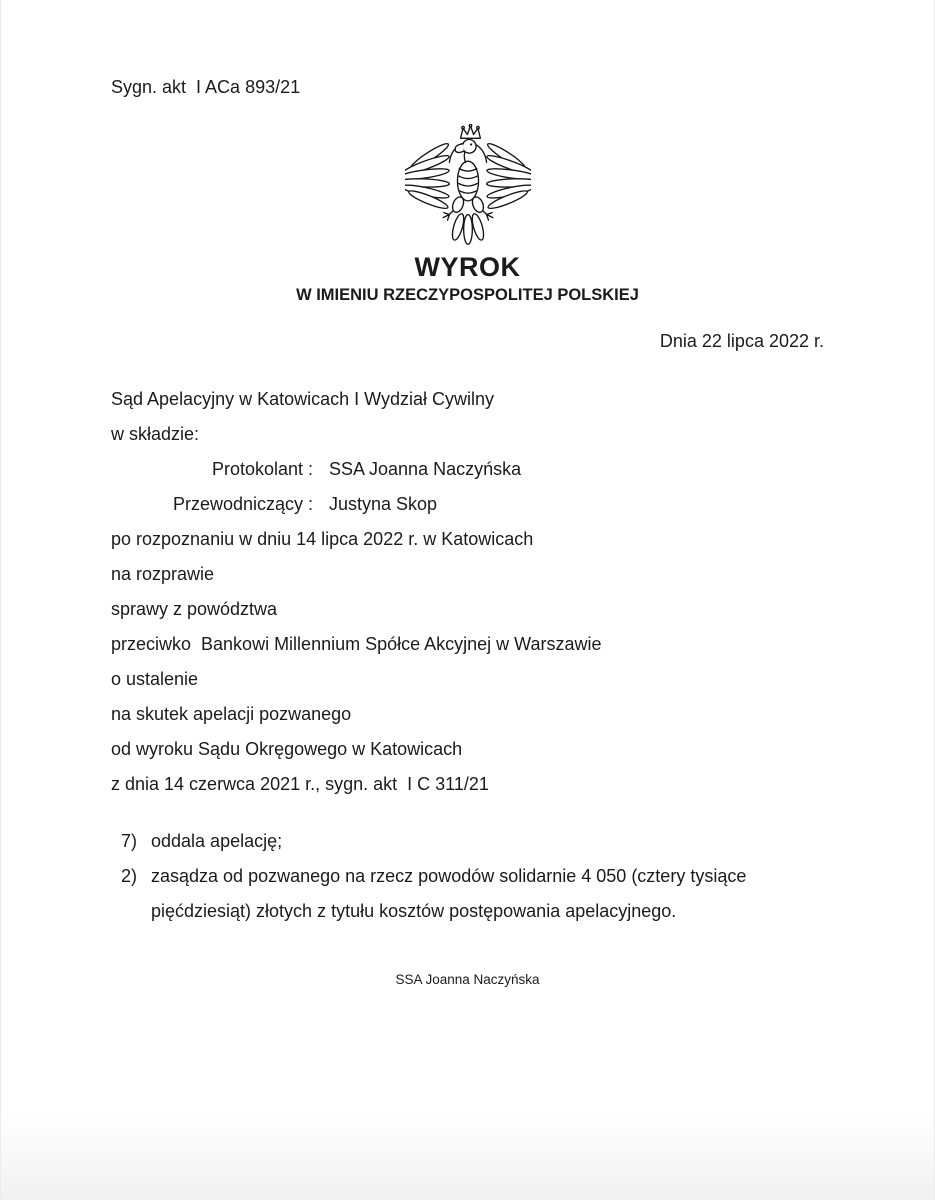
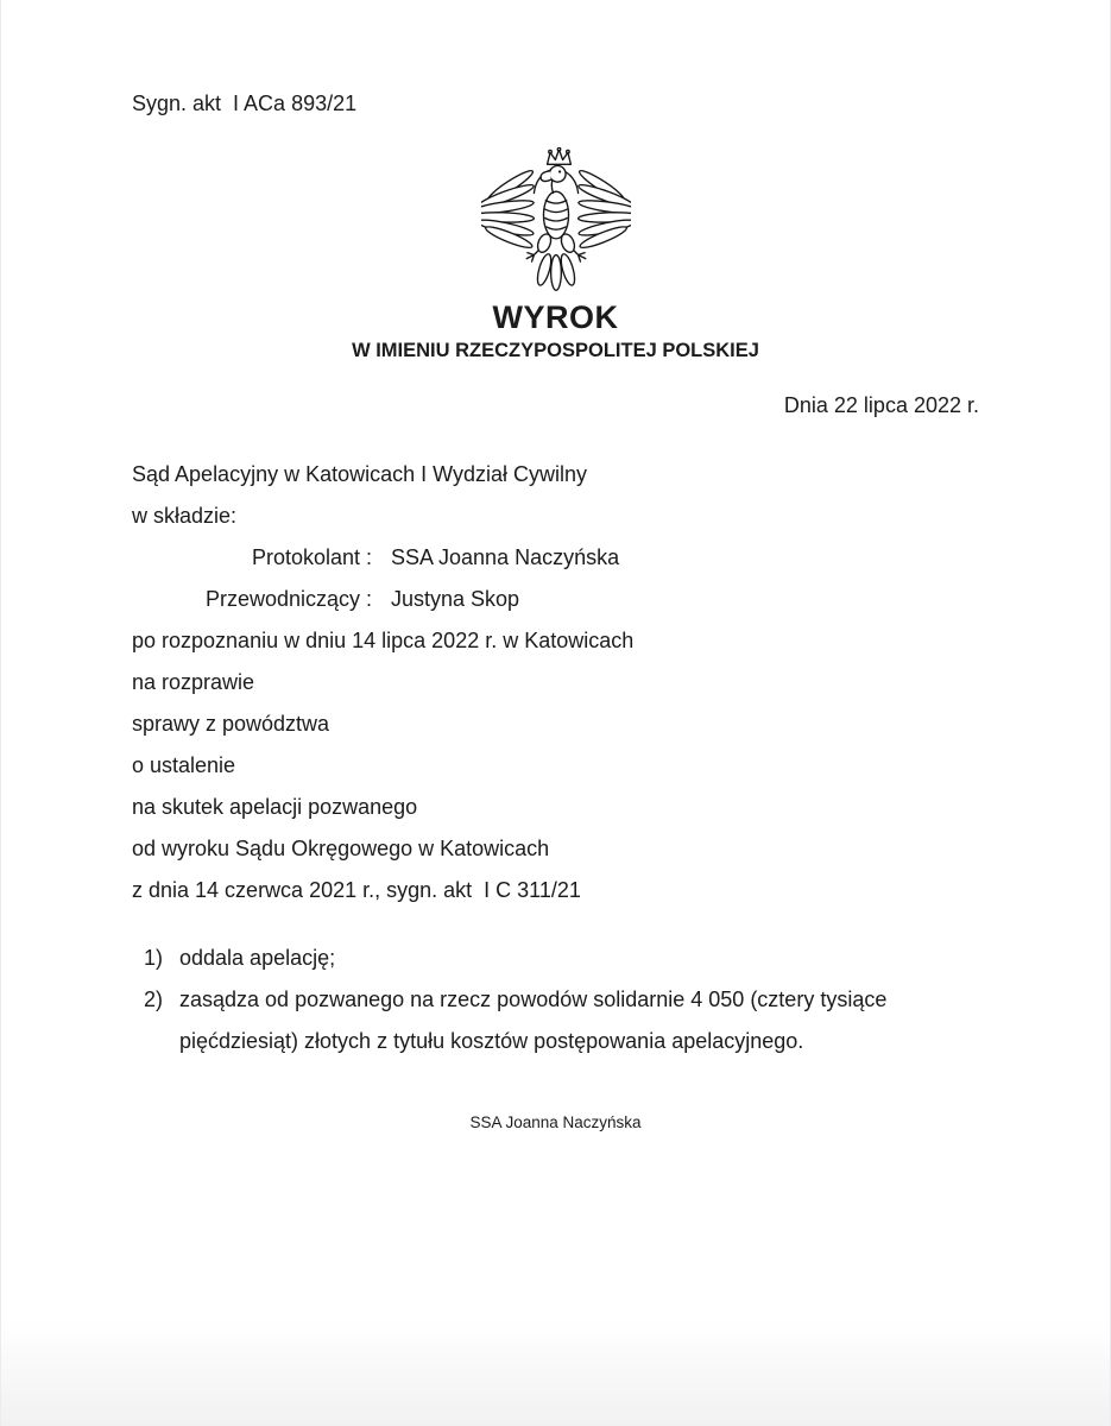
  Sygn. akt I ACa 893/21
  WYROK
  W IMIENIU RZECZYPOSPOLITEJ POLSKIEJ
  Dnia 22 lipca 2022 r.
  Sąd Apelacyjny w Katowicach I Wydział Cywilny
  w składzie:
  Protokolant :
  SSA Joanna Naczyńska
  Przewodniczący :
  Justyna Skop
  po rozpoznaniu w dniu 14 lipca 2022 r. w Katowicach
  na rozprawie
  sprawy z powództwa
- przeciwko Bankowi Millennium Spółce Akcyjnej w Warszawie
  o ustalenie
  na skutek apelacji pozwanego
  od wyroku Sądu Okręgowego w Katowicach
  z dnia 14 czerwca 2021 r., sygn. akt I C 311/21
- 7)
+ 1)
  oddala apelację;
  2)
  zasądza od pozwanego na rzecz powodów solidarnie 4 050 (cztery tysiące pięćdziesiąt) złotych z tytułu kosztów postępowania apelacyjnego.
  SSA Joanna Naczyńska
